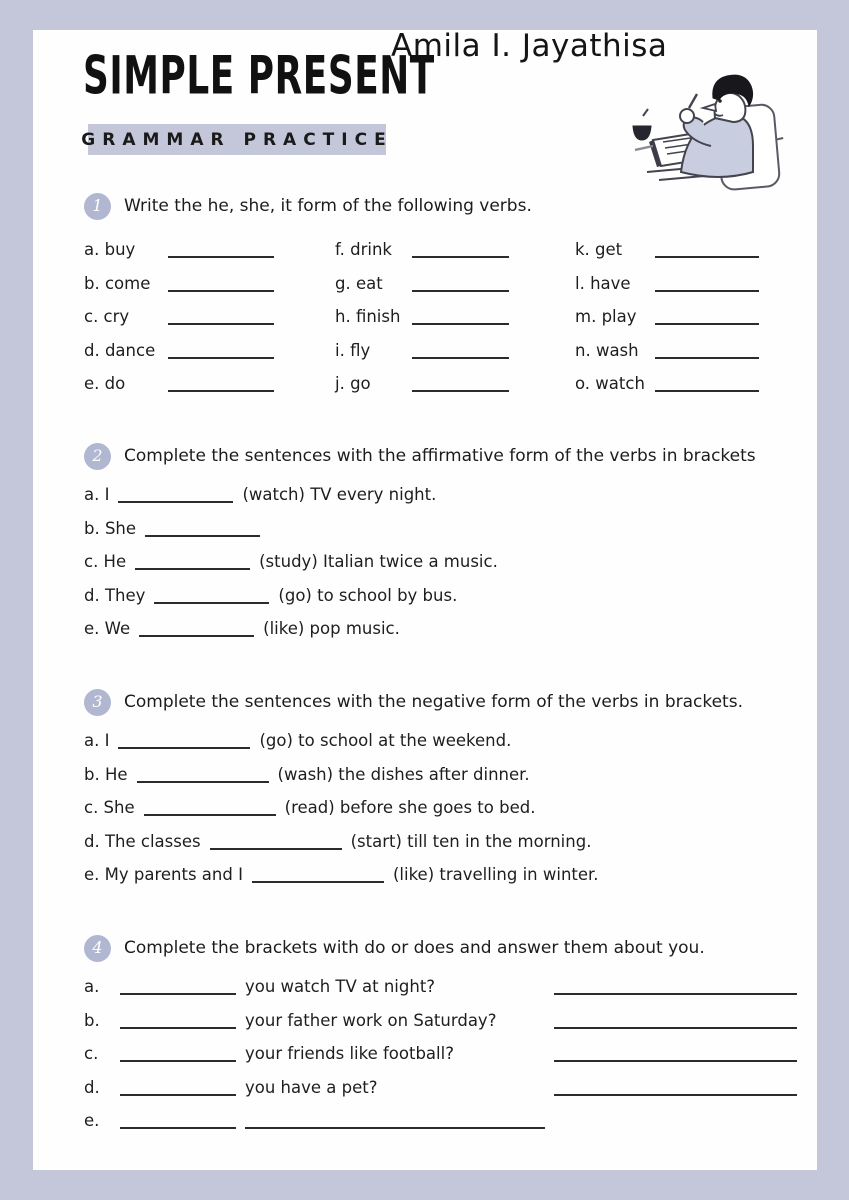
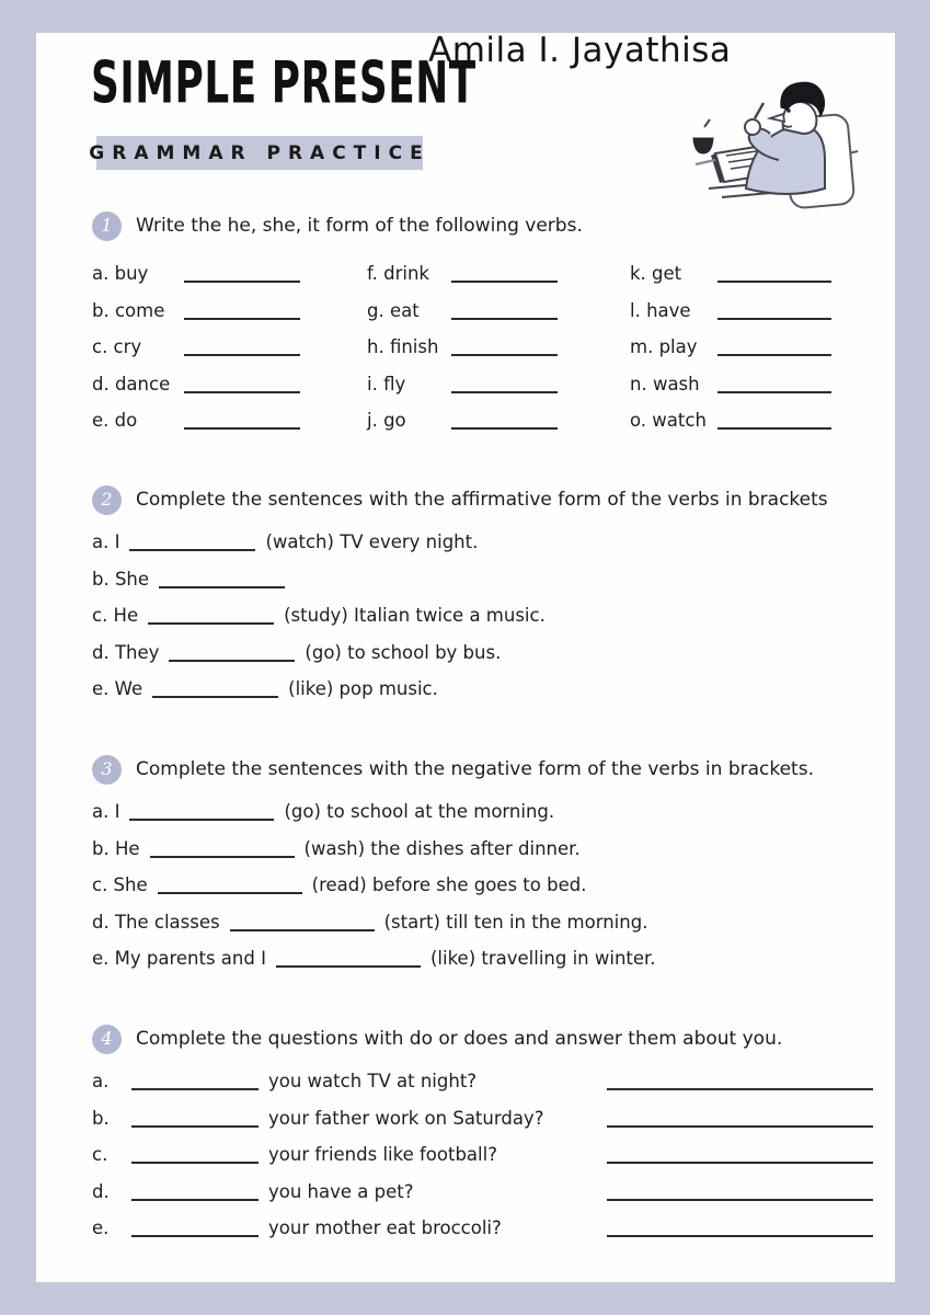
  Amila I. Jayathisa
  SIMPLE PRESENT
  GRAMMAR PRACTICE
  1
  Write the he, she, it form of the following verbs.
  a. buy
  f. drink
  k. get
  b. come
  g. eat
  l. have
  c. cry
  h. finish
  m. play
  d. dance
  i. fly
  n. wash
  e. do
  j. go
  o. watch
  2
  Complete the sentences with the affirmative form of the verbs in brackets
  a. I
  (watch) TV every night.
  b. She
  c. He
  (study) Italian twice a music.
  d. They
  (go) to school by bus.
  e. We
  (like) pop music.
  3
  Complete the sentences with the negative form of the verbs in brackets.
  a. I
- (go) to school at the weekend.
+ (go) to school at the morning.
  b. He
  (wash) the dishes after dinner.
  c. She
  (read) before she goes to bed.
  d. The classes
  (start) till ten in the morning.
  e. My parents and I
  (like) travelling in winter.
  4
- Complete the brackets with do or does and answer them about you.
+ Complete the questions with do or does and answer them about you.
  a.
  you watch TV at night?
  b.
  your father work on Saturday?
  c.
  your friends like football?
  d.
  you have a pet?
  e.
+ your mother eat broccoli?
